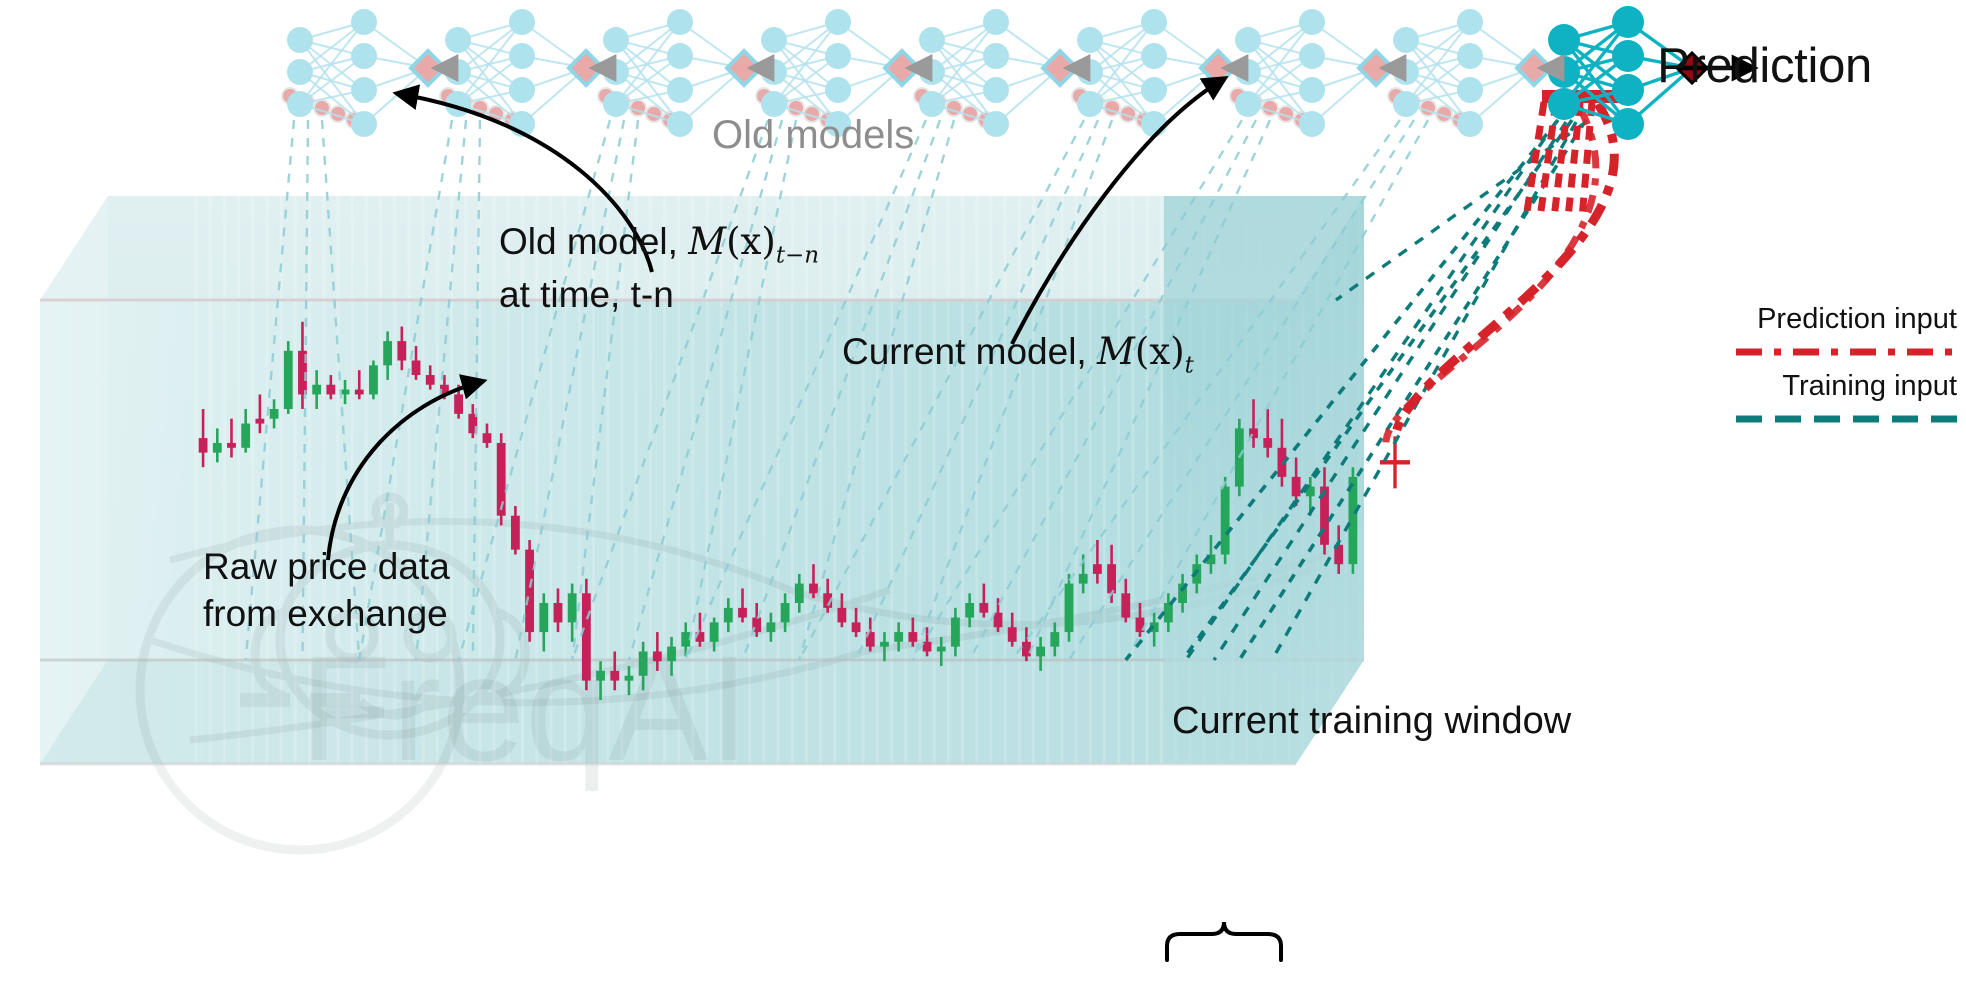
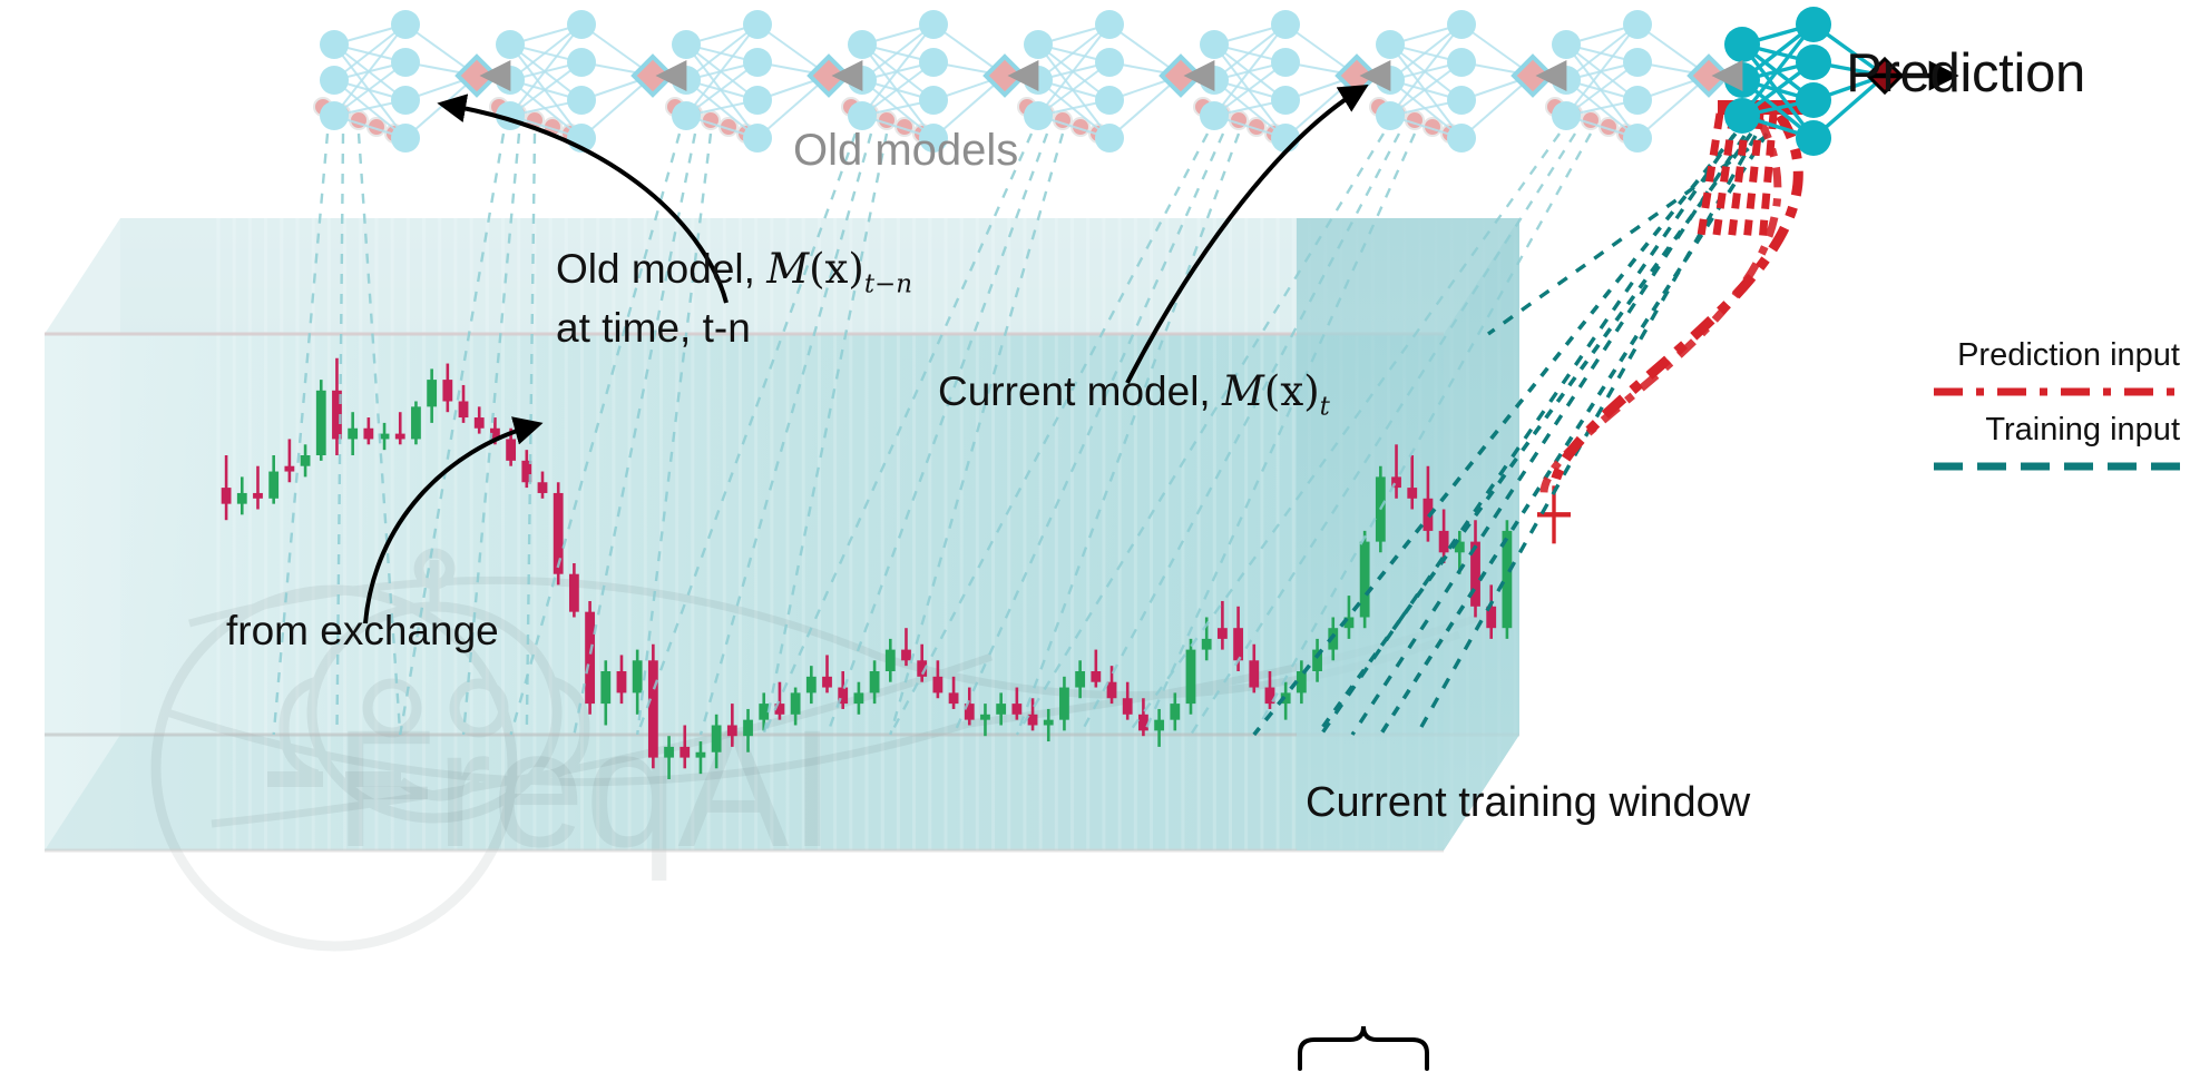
  FreqAI
  Prediction
  Old models
  Old model, M(x)t−n
  at time, t-n
  Current model, M(x)t
- Raw price data
  from exchange
  Current training window
  Prediction input
  Training input
